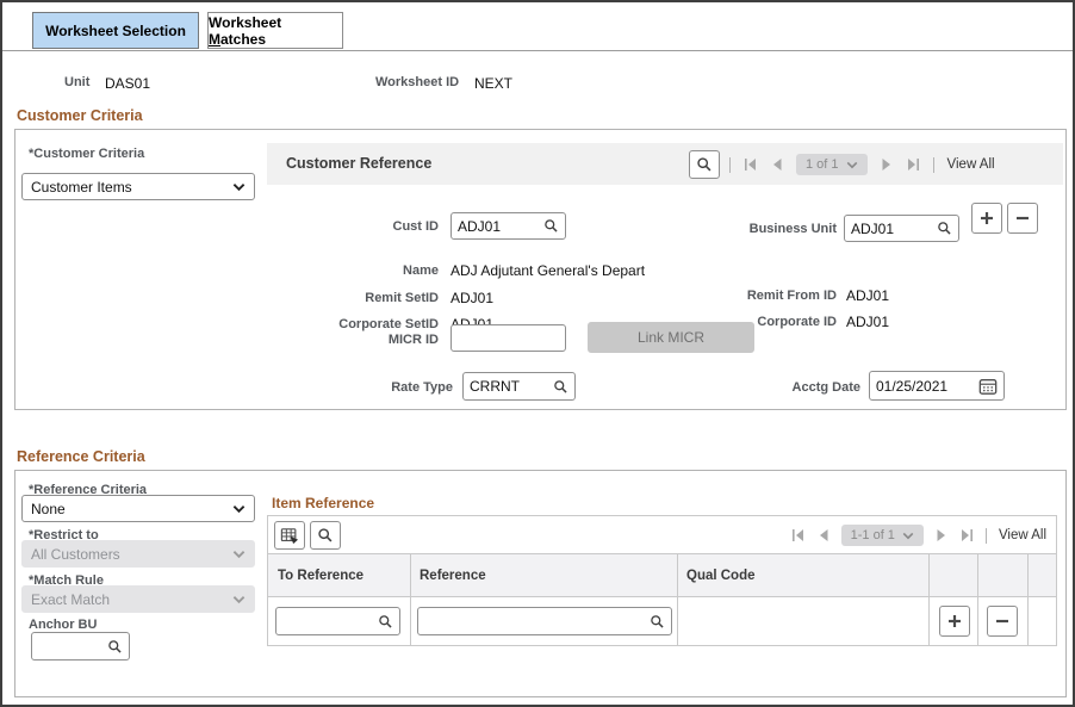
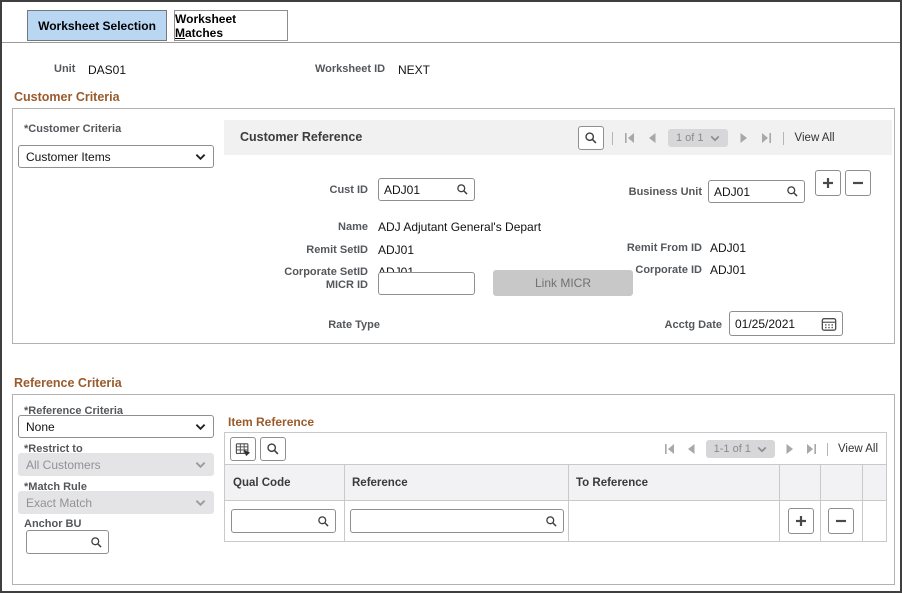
  Worksheet Selection
  Worksheet Matches
  Unit
  DAS01
  Worksheet ID
  NEXT
  Customer Criteria
  *Customer Criteria
  Customer Items
  Customer Reference
  1 of 1
  View All
  Cust ID
  ADJ01
  Business Unit
  ADJ01
  Name
  ADJ Adjutant General's Depart
  Remit SetID
  ADJ01
  Remit From ID
  ADJ01
  Corporate SetID
  Corporate ID
  ADJ01
  MICR ID
  Link MICR
  Rate Type
- CRRNT
  Acctg Date
  01/25/2021
  Reference Criteria
  *Reference Criteria
  None
  *Restrict to
  All Customers
  *Match Rule
  Exact Match
  Anchor BU
  Item Reference
  1-1 of 1
  View All
- To Reference
+ Qual Code
  Reference
- Qual Code
+ To Reference
